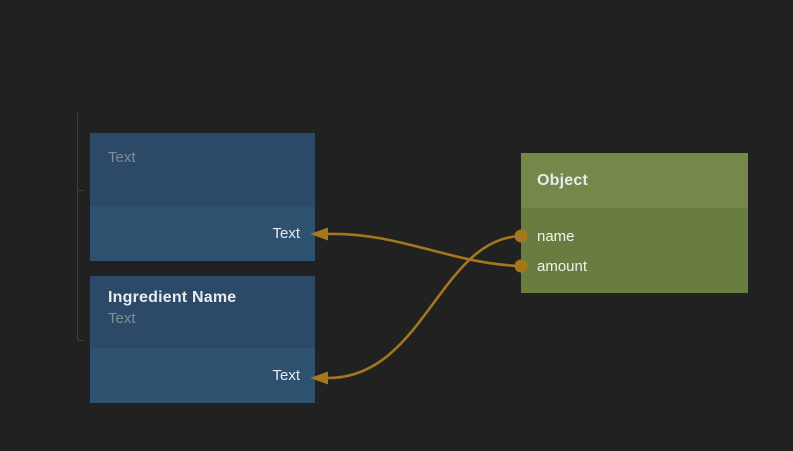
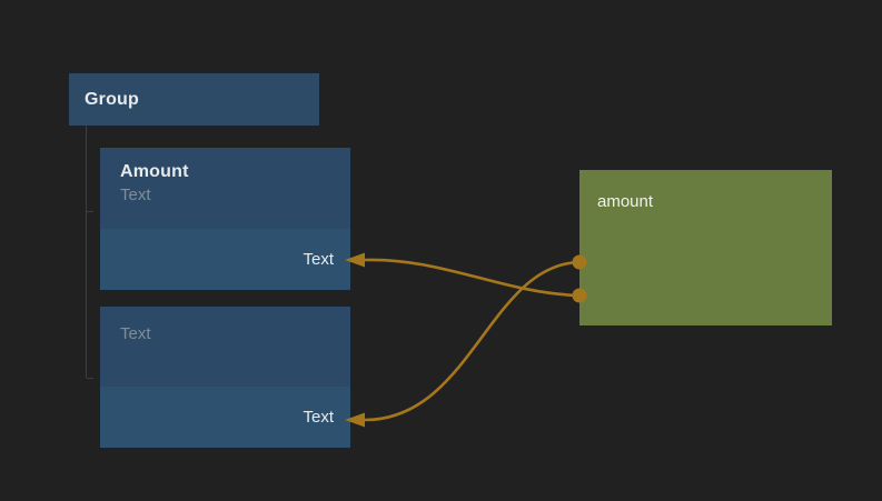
+ Group
+ Amount
  Text
  Text
- Ingredient Name
  Text
  Text
- Object
- name
  amount
